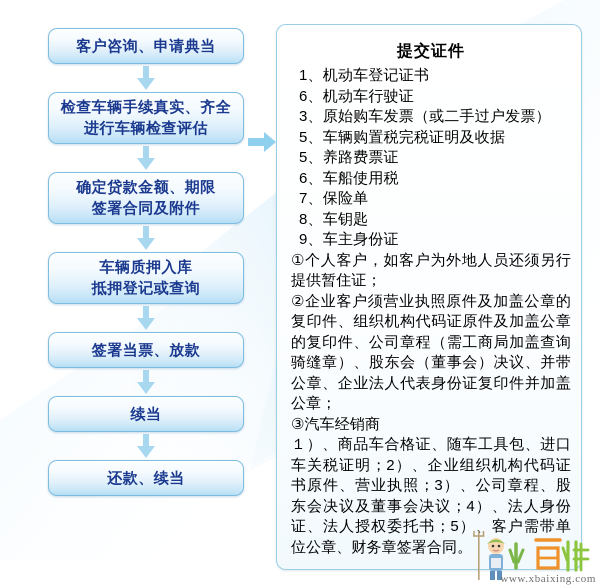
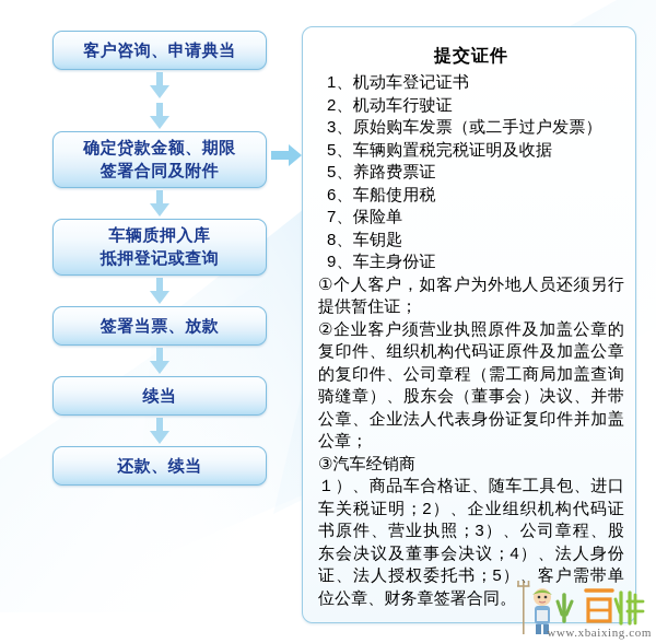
  客户咨询、申请典当
- 检查车辆手续真实、齐全
- 进行车辆检查评估
  确定贷款金额、期限
  签署合同及附件
  车辆质押入库
  抵押登记或查询
  签署当票、放款
  续当
  还款、续当
  提交证件
  1、机动车登记证书
- 6、机动车行驶证
+ 2、机动车行驶证
  3、原始购车发票（或二手过户发票）
  5、车辆购置税完税证明及收据
  5、养路费票证
  6、车船使用税
  7、保险单
  8、车钥匙
  9、车主身份证
  ①个人客户，如客户为外地人员还须另行提供暂住证；
  ②企业客户须营业执照原件及加盖公章的复印件、组织机构代码证原件及加盖公章的复印件、公司章程（需工商局加盖查询骑缝章）、股东会（董事会）决议、并带公章、企业法人代表身份证复印件并加盖公章；
  ③汽车经销商
  １）、商品车合格证、随车工具包、进口车关税证明；2）、企业组织机构代码证书原件、营业执照；3）、公司章程、股东会决议及董事会决议；4）、法人身份证、法人授权委托书；5）、客户需带单位公章、财务章签署合同。
  www.xbaixing.com
